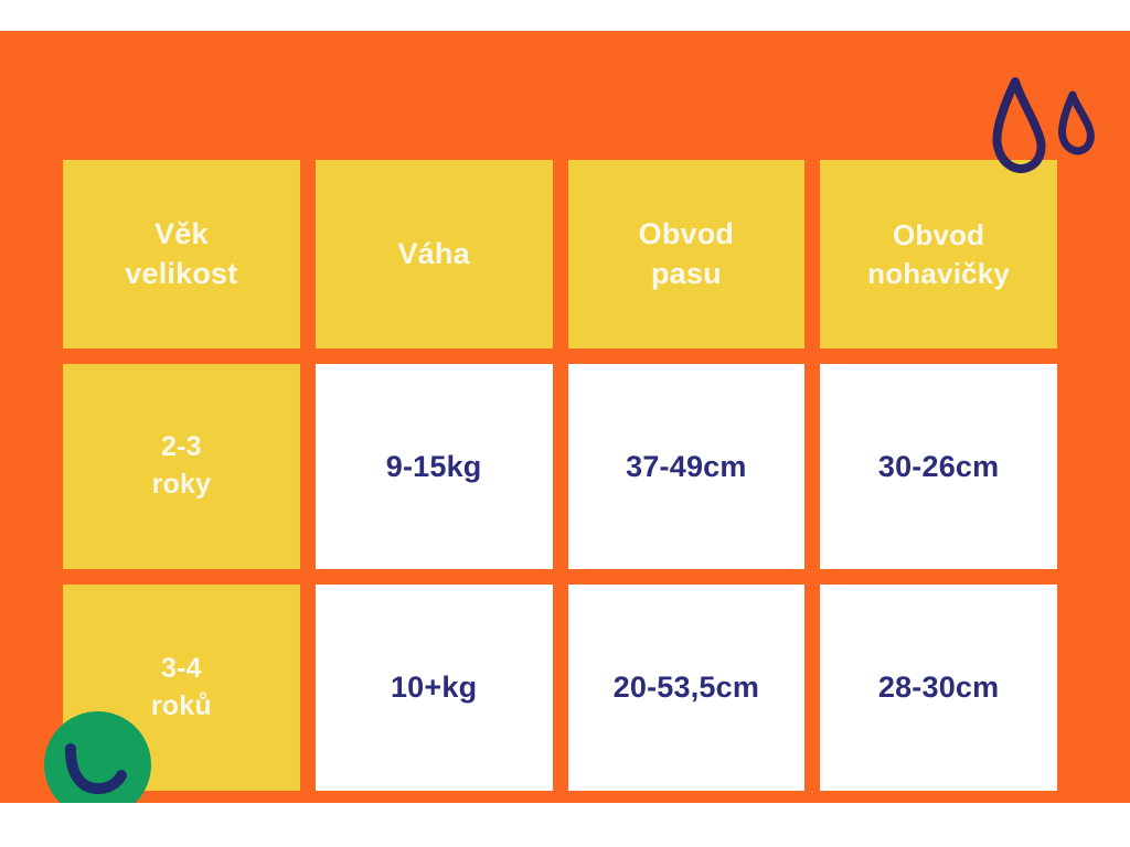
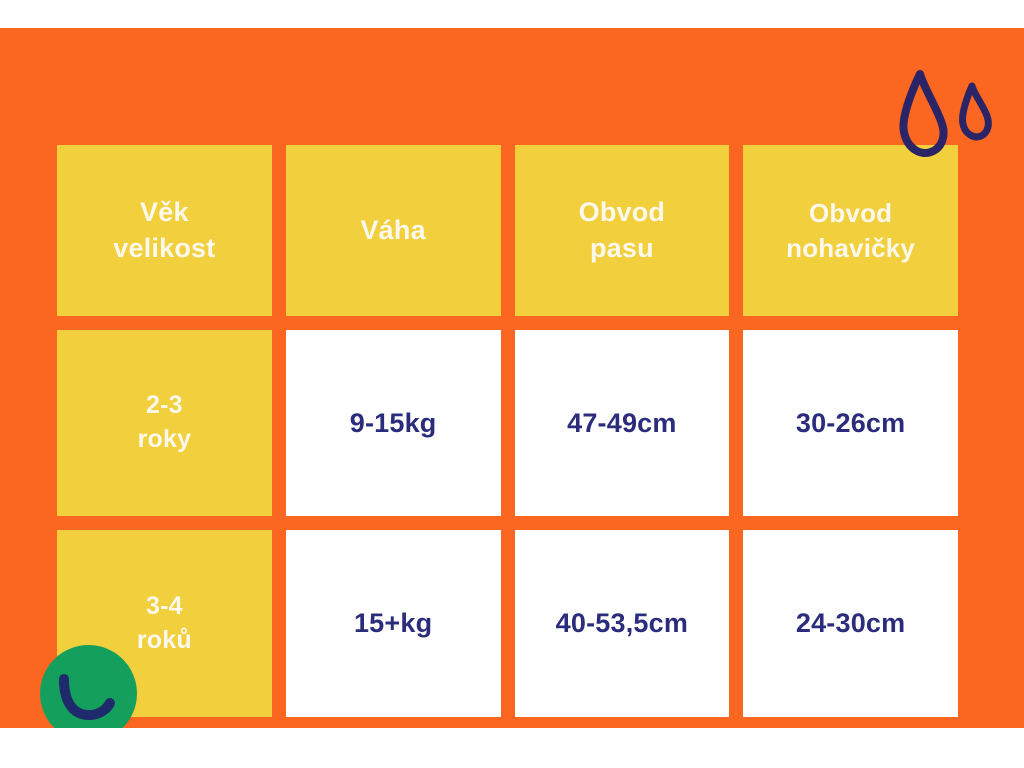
  Věk
  velikost
  Váha
  Obvod
  pasu
  Obvod
  nohavičky
  2-3
  roky
  9-15kg
- 37-49cm
+ 47-49cm
  30-26cm
  3-4
  roků
- 10+kg
+ 15+kg
- 20-53,5cm
+ 40-53,5cm
- 28-30cm
+ 24-30cm
